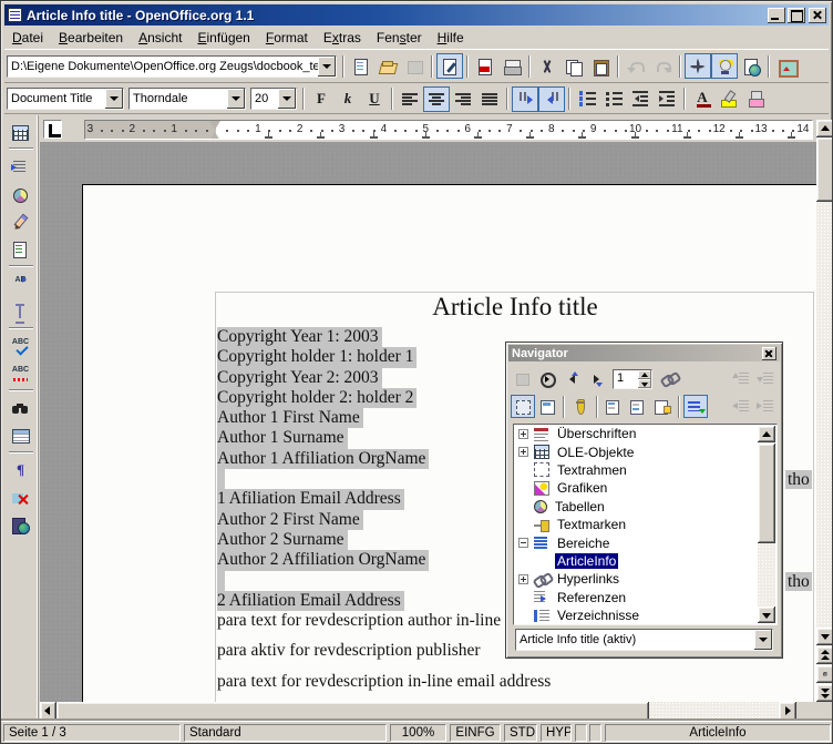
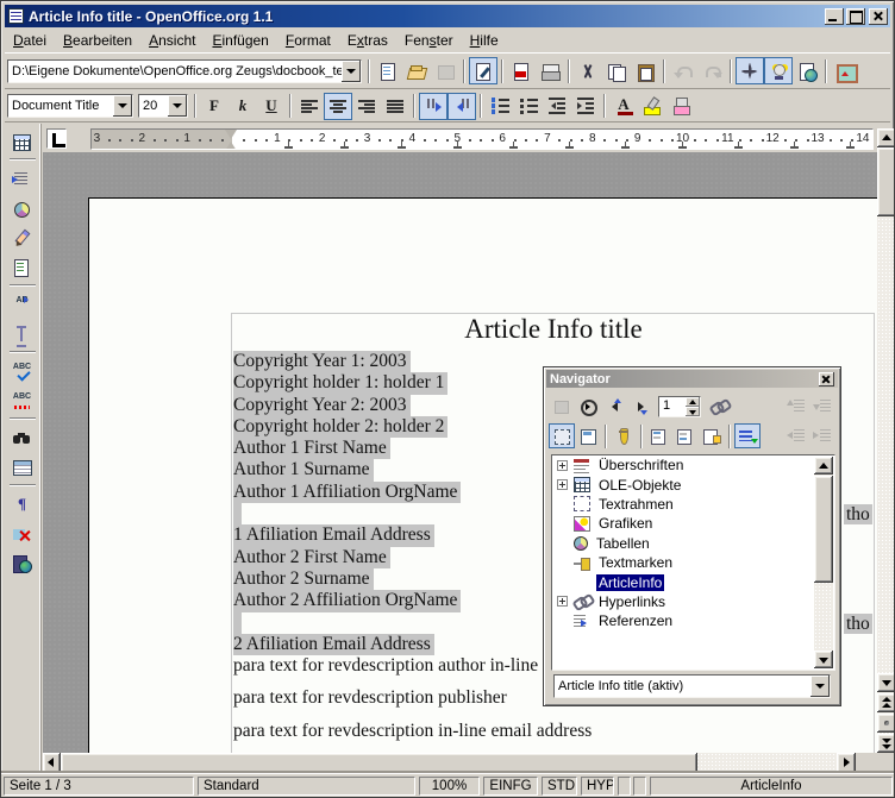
  Article Info title - OpenOffice.org 1.1
  Datei
  Bearbeiten
  Ansicht
  Einfügen
  Format
  Extras
  Fenster
  Hilfe
  D:\Eigene Dokumente\OpenOffice.org Zeugs\docbook_te
  Document Title
- Thorndale
  20
  F
  k
  U
  A
  ¶
  1
  2
  3
  1
  2
  3
  4
  5
  6
  7
  8
  9
  10
  11
  12
  13
  14
  Article Info title
  Copyright Year 1: 2003
  Copyright holder 1: holder 1
  Copyright Year 2: 2003
  Copyright holder 2: holder 2
  Author 1 First Name
  Author 1 Surname
  Author 1 Affiliation OrgName
  1 Afiliation Email Address
  Author 2 First Name
  Author 2 Surname
  Author 2 Affiliation OrgName
  2 Afiliation Email Address
  para text for revdescription author in-line
- para aktiv for revdescription publisher
+ para text for revdescription publisher
  para text for revdescription in-line email address
  tho
  tho
  Navigator
  1
  Überschriften
  OLE-Objekte
  Textrahmen
  Grafiken
  Tabellen
  Textmarken
- Bereiche
  ArticleInfo
  Hyperlinks
  Referenzen
- Verzeichnisse
  Article Info title (aktiv)
  Seite 1 / 3
  Standard
  100%
  EINFG
  STD
  HYP
  ArticleInfo
